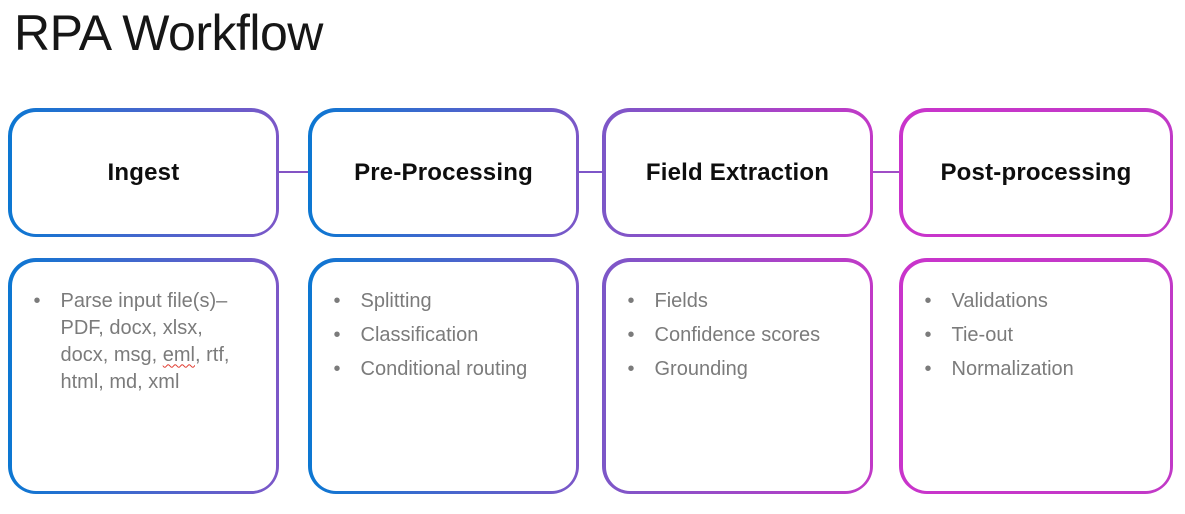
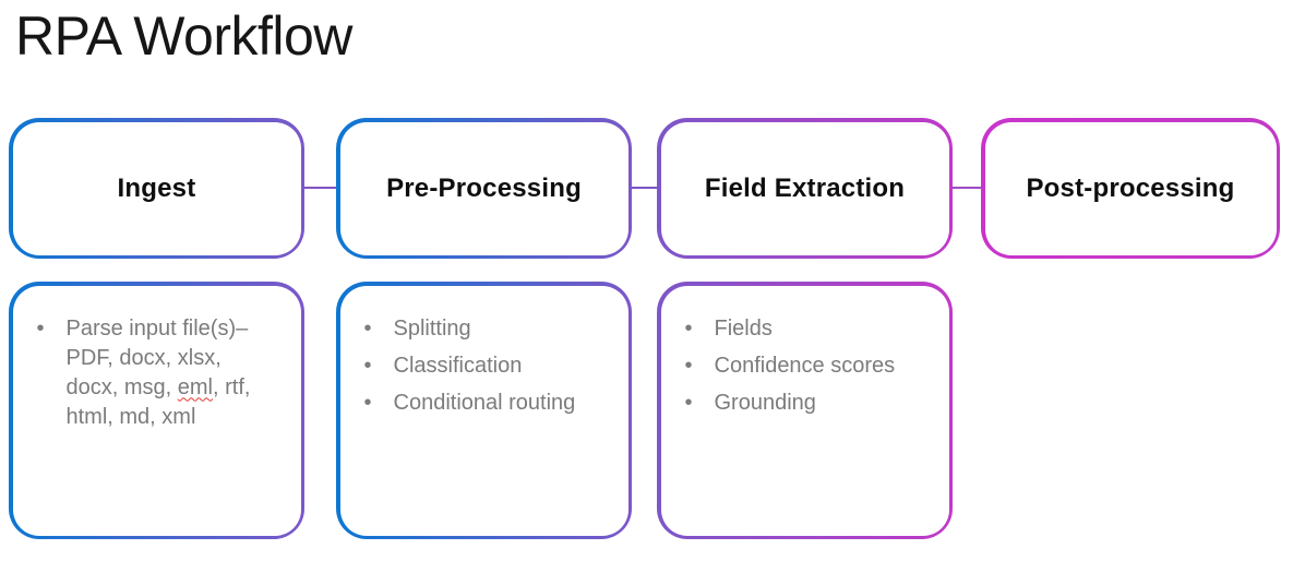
  RPA Workflow
  Ingest
  Pre-Processing
  Field Extraction
  Post-processing
  Parse input file(s)– PDF, docx, xlsx, docx, msg, eml, rtf, html, md, xml
  Splitting
  Classification
  Conditional routing
  Fields
  Confidence scores
  Grounding
- Validations
- Tie-out
- Normalization
